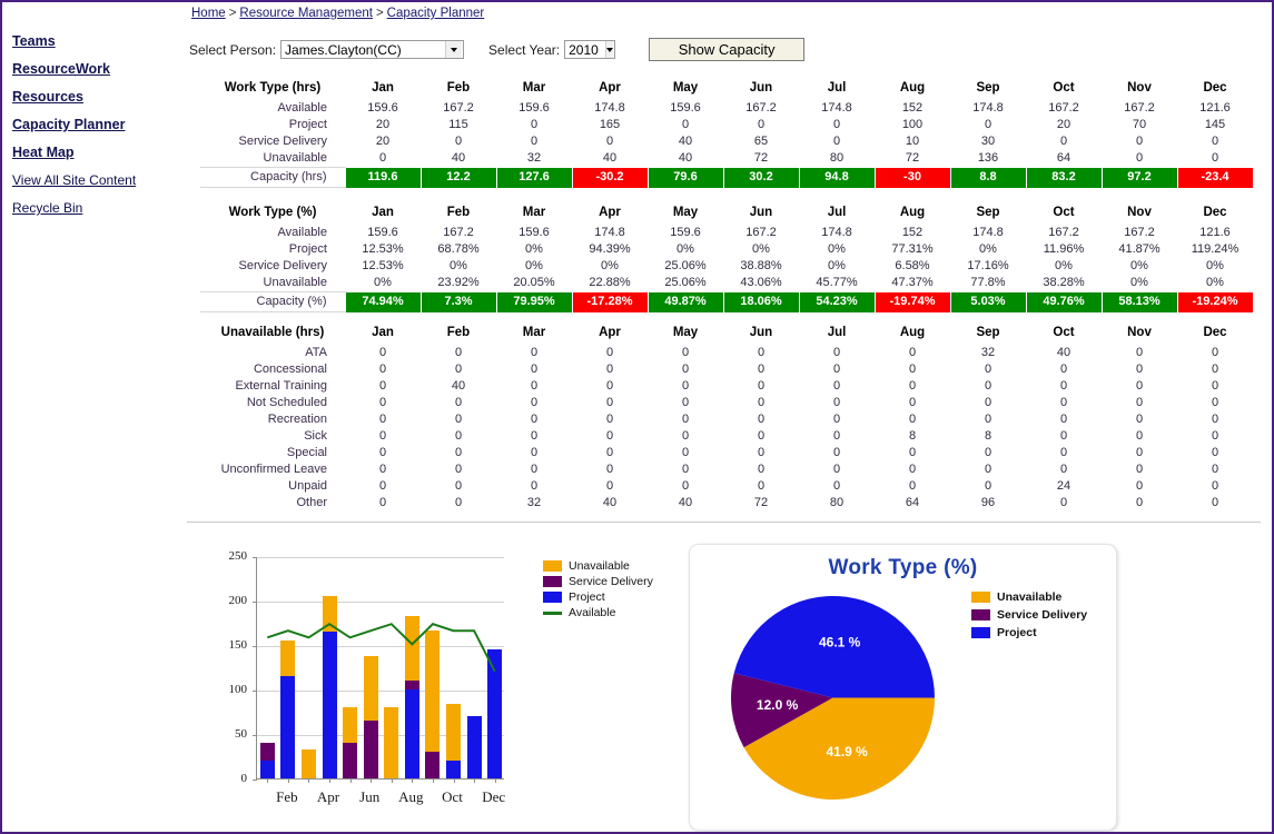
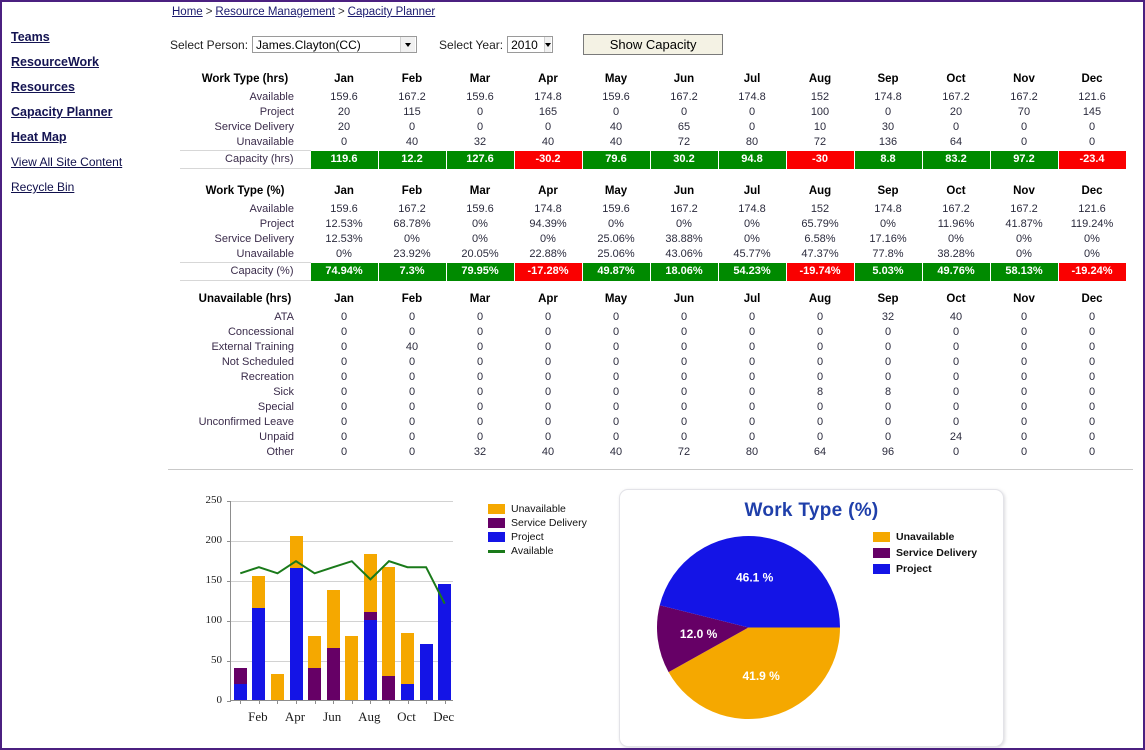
  Home > Resource Management > Capacity Planner
  Teams
  ResourceWork
  Resources
  Capacity Planner
  Heat Map
  View All Site Content
  Recycle Bin
  Select Person:
  James.Clayton(CC)
  Select Year:
  2010
  Show Capacity
  Work Type (hrs)	Jan	Feb	Mar	Apr	May	Jun	Jul	Aug	Sep	Oct	Nov	Dec
  Available	159.6	167.2	159.6	174.8	159.6	167.2	174.8	152	174.8	167.2	167.2	121.6
  Project	20	115	0	165	0	0	0	100	0	20	70	145
  Service Delivery	20	0	0	0	40	65	0	10	30	0	0	0
  Unavailable	0	40	32	40	40	72	80	72	136	64	0	0
  Capacity (hrs)	119.6	12.2	127.6	-30.2	79.6	30.2	94.8	-30	8.8	83.2	97.2	-23.4
  Work Type (%)	Jan	Feb	Mar	Apr	May	Jun	Jul	Aug	Sep	Oct	Nov	Dec
  Available	159.6	167.2	159.6	174.8	159.6	167.2	174.8	152	174.8	167.2	167.2	121.6
- Project	12.53%	68.78%	0%	94.39%	0%	0%	0%	77.31%	0%	11.96%	41.87%	119.24%
+ Project	12.53%	68.78%	0%	94.39%	0%	0%	0%	65.79%	0%	11.96%	41.87%	119.24%
  Service Delivery	12.53%	0%	0%	0%	25.06%	38.88%	0%	6.58%	17.16%	0%	0%	0%
  Unavailable	0%	23.92%	20.05%	22.88%	25.06%	43.06%	45.77%	47.37%	77.8%	38.28%	0%	0%
  Capacity (%)	74.94%	7.3%	79.95%	-17.28%	49.87%	18.06%	54.23%	-19.74%	5.03%	49.76%	58.13%	-19.24%
  Unavailable (hrs)	Jan	Feb	Mar	Apr	May	Jun	Jul	Aug	Sep	Oct	Nov	Dec
  ATA	0	0	0	0	0	0	0	0	32	40	0	0
  Concessional	0	0	0	0	0	0	0	0	0	0	0	0
  External Training	0	40	0	0	0	0	0	0	0	0	0	0
  Not Scheduled	0	0	0	0	0	0	0	0	0	0	0	0
  Recreation	0	0	0	0	0	0	0	0	0	0	0	0
  Sick	0	0	0	0	0	0	0	8	8	0	0	0
  Special	0	0	0	0	0	0	0	0	0	0	0	0
  Unconfirmed Leave	0	0	0	0	0	0	0	0	0	0	0	0
  Unpaid	0	0	0	0	0	0	0	0	0	24	0	0
  Other	0	0	32	40	40	72	80	64	96	0	0	0
  Unavailable
  Service Delivery
  Project
  Available
  0
  50
  100
  150
  200
  250
  Feb
  Apr
  Jun
  Aug
  Oct
  Dec
  Work Type (%)
  41.9 %
  12.0 %
  46.1 %
  Unavailable
  Service Delivery
  Project
